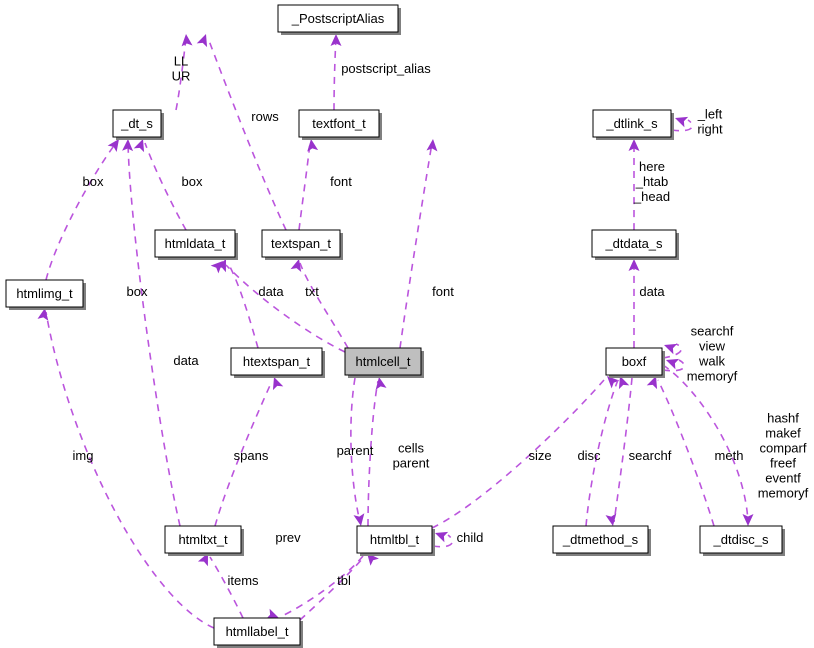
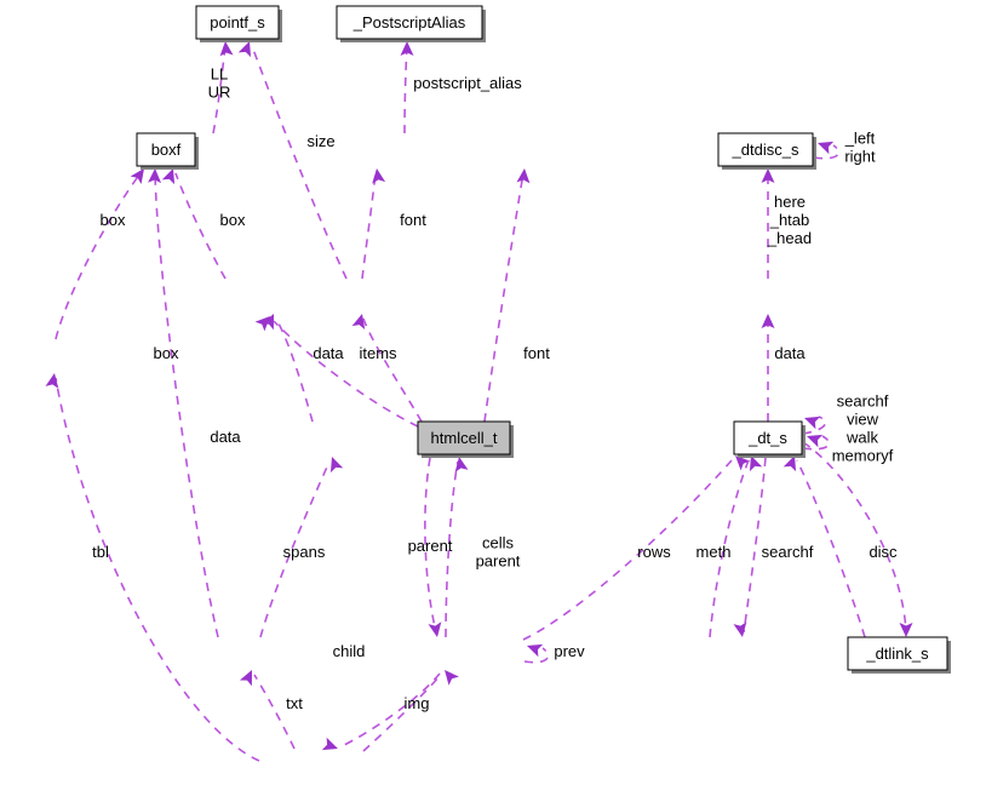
+ pointf_s
  _PostscriptAlias
- _dt_s
+ boxf
- textfont_t
- _dtlink_s
+ _dtdisc_s
- htmldata_t
- textspan_t
- _dtdata_s
- htmlimg_t
- htextspan_t
  htmlcell_t
- boxf
+ _dt_s
- htmltxt_t
- htmltbl_t
- _dtmethod_s
- _dtdisc_s
+ _dtlink_s
- htmllabel_t
  LL UR
- rows
+ size
  postscript_alias
  box
  box
  box
  font
  font
  data
  here _htab _head
  _left right
  data
  data
- txt
+ items
  spans
  cells parent
  parent
- child
+ prev
- img
+ tbl
- items
+ txt
- prev
+ child
- tbl
+ img
- size
+ rows
- disc
+ meth
  searchf
- meth
+ disc
- hashf makef comparf freef eventf memoryf
  searchf view walk memoryf
